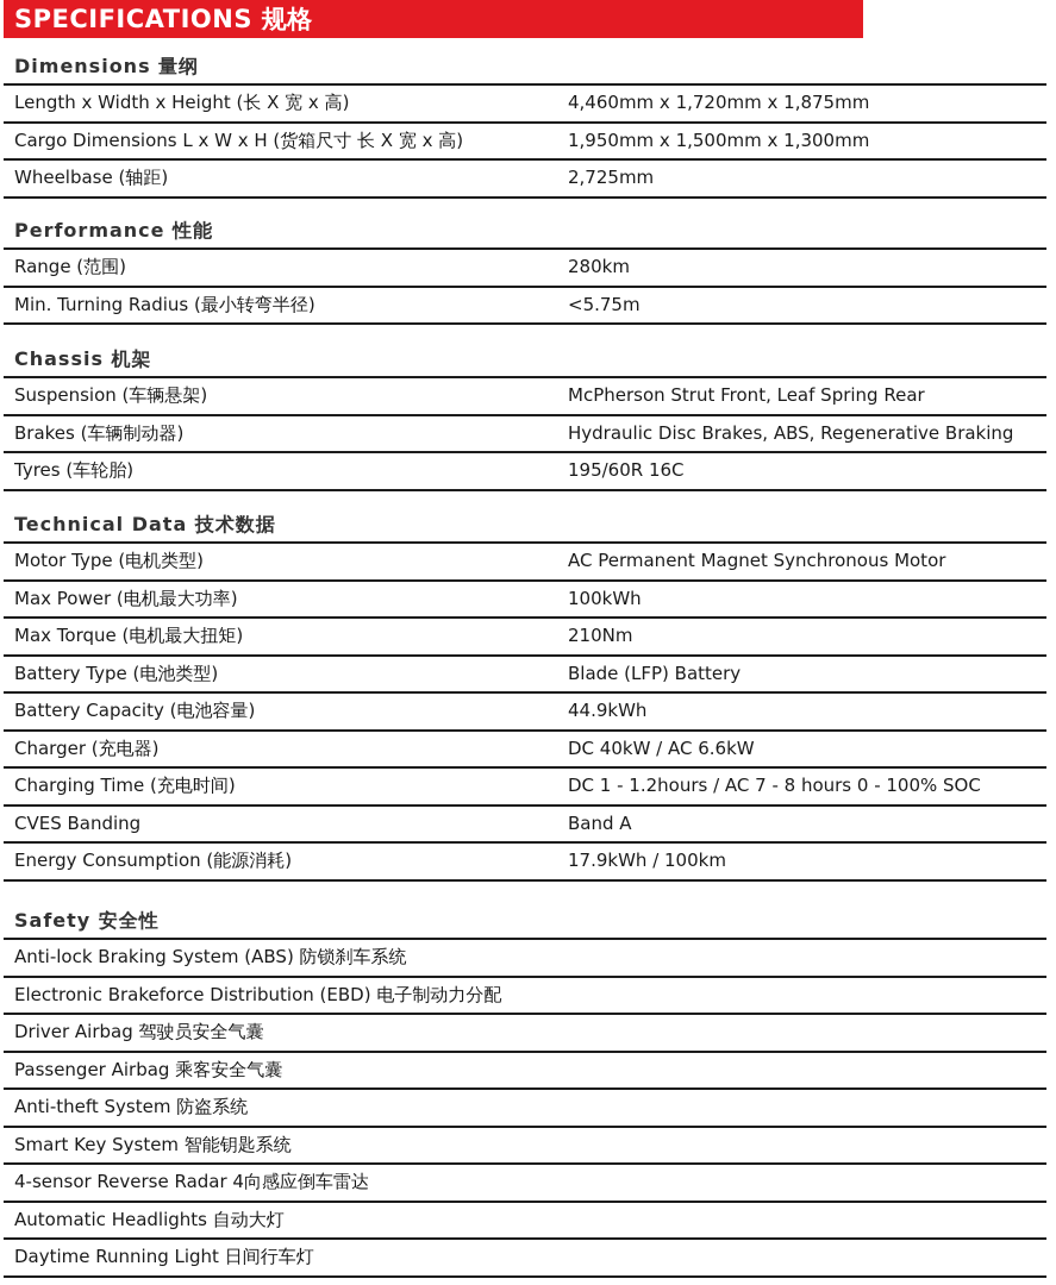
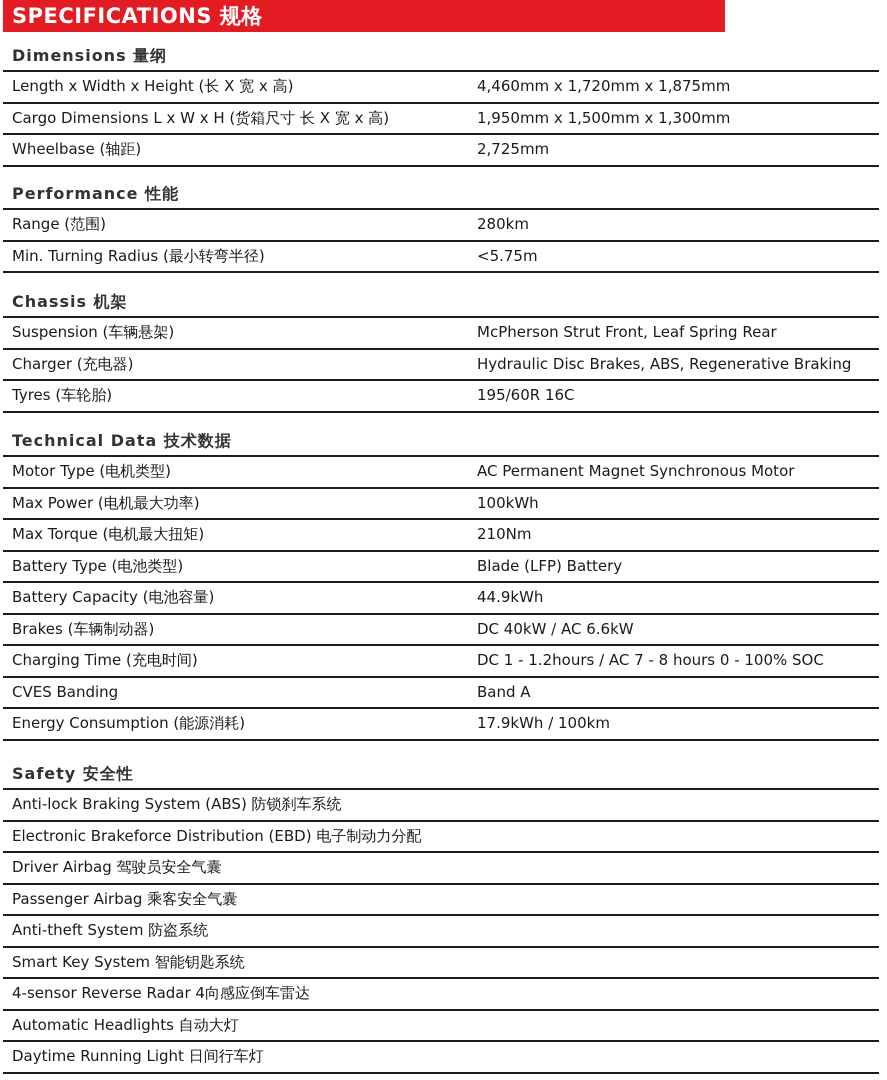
  SPECIFICATIONS 规格
  Dimensions 量纲
  Length x Width x Height (长 X 宽 x 高)
  4,460mm x 1,720mm x 1,875mm
  Cargo Dimensions L x W x H (货箱尺寸 长 X 宽 x 高)
  1,950mm x 1,500mm x 1,300mm
  Wheelbase (轴距)
  2,725mm
  Performance 性能
  Range (范围)
  280km
  Min. Turning Radius (最小转弯半径)
  <5.75m
  Chassis 机架
  Suspension (车辆悬架)
  McPherson Strut Front, Leaf Spring Rear
- Brakes (车辆制动器)
+ Charger (充电器)
  Hydraulic Disc Brakes, ABS, Regenerative Braking
  Tyres (车轮胎)
  195/60R 16C
  Technical Data 技术数据
  Motor Type (电机类型)
  AC Permanent Magnet Synchronous Motor
  Max Power (电机最大功率)
  100kWh
  Max Torque (电机最大扭矩)
  210Nm
  Battery Type (电池类型)
  Blade (LFP) Battery
  Battery Capacity (电池容量)
  44.9kWh
- Charger (充电器)
+ Brakes (车辆制动器)
  DC 40kW / AC 6.6kW
  Charging Time (充电时间)
  DC 1 - 1.2hours / AC 7 - 8 hours 0 - 100% SOC
  CVES Banding
  Band A
  Energy Consumption (能源消耗)
  17.9kWh / 100km
  Safety 安全性
  Anti-lock Braking System (ABS) 防锁刹车系统
  Electronic Brakeforce Distribution (EBD) 电子制动力分配
  Driver Airbag 驾驶员安全气囊
  Passenger Airbag 乘客安全气囊
  Anti-theft System 防盗系统
  Smart Key System 智能钥匙系统
  4-sensor Reverse Radar 4向感应倒车雷达
  Automatic Headlights 自动大灯
  Daytime Running Light 日间行车灯
